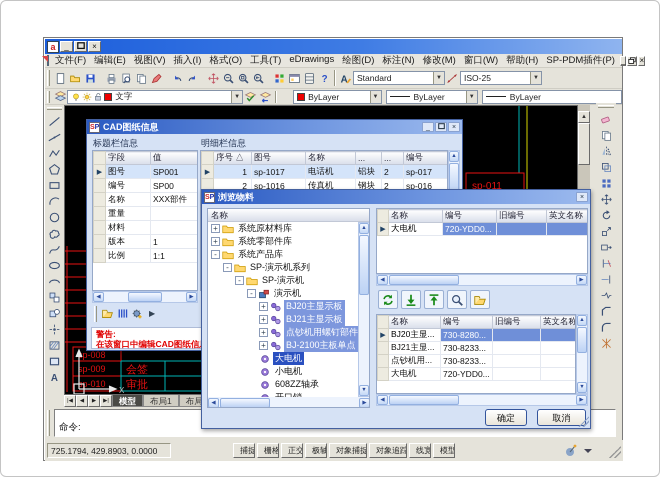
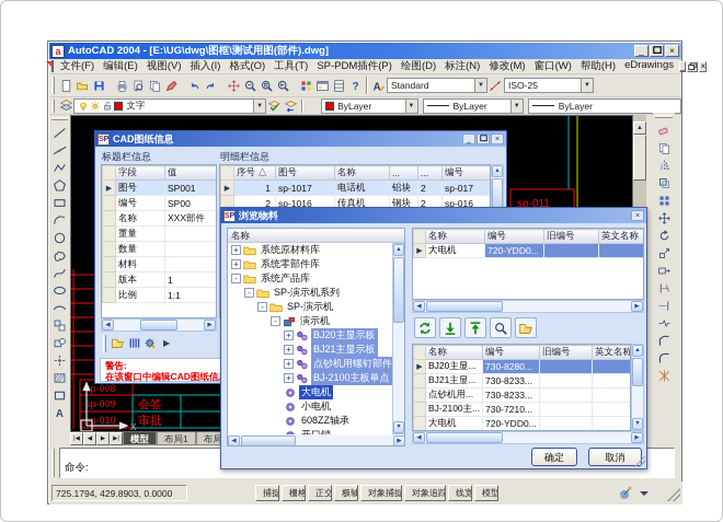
  a
+ AutoCAD 2004 - [E:\UG\dwg\图框\测试用图(部件).dwg]
  _
  ×
  文件(F)
  编辑(E)
  视图(V)
  插入(I)
  格式(O)
  工具(T)
- eDrawings
+ SP-PDM插件(P)
  绘图(D)
  标注(N)
  修改(M)
  窗口(W)
  帮助(H)
- SP-PDM插件(P)
+ eDrawings
  _
  ×
  ?
  A
  Standard
  ISO-25
  文字
  ByLayer
  ByLayer
  ByLayer
  A
  p-008
  sp-009
  p-010
  会签
  审批
  X
  sp-011
  模型
  布局1
  命令:
  725.1794, 429.8903, 0.0000
  捕捉
  栅格
  正交
  极轴
  对象捕捉
  对象追踪
  线宽
  模型
  CAD图纸信息
  标题栏信息
  明细栏信息
  	字段	值
  	图号	SP001
  	编号	SP00
  	名称	XXX部件
  	重量
+ 	数量
  	材料
  	版本	1
  	比例	1:1
  ▶
  警告:
  在该窗口中编辑CAD图纸信
  	序号 △	图号	名称	...	...	编号
  	1	sp-1017	电话机	铝块	2	sp-017
  	2	sp-1016	传真机	钢块	2	sp-016
  浏览物料
  名称
  +
  系统原材料库
  +
  系统零部件库
  -
  系统产品库
  -
  SP-演示机系列
  -
  SP-演示机
  -
  演示机
  +
  BJ20主显示板
  +
  BJ21主显示板
  +
  点钞机用螺钉部件
  +
  BJ-2100主板单点
  大电机
  小电机
  608ZZ轴承
  	名称	编号	旧编号	英文名称
  	大电机	720-YDD0...
  	名称	编号	旧编号	英文名称
  	BJ20主显...	730-8280...
  	BJ21主显...	730-8233...
  	点钞机用...	730-8233...
+ 	BJ-2100主...	730-7210...
  	大电机	720-YDD0...
  确定
  取消
